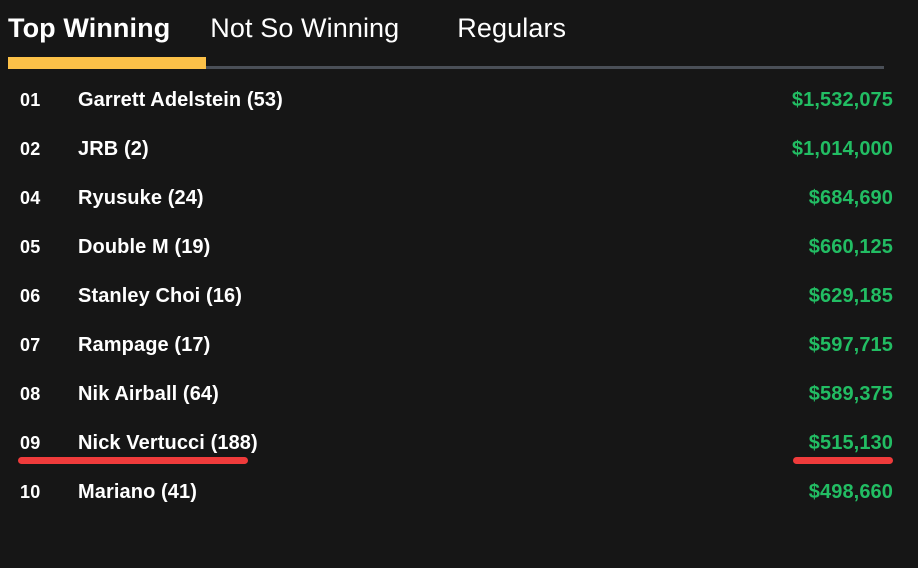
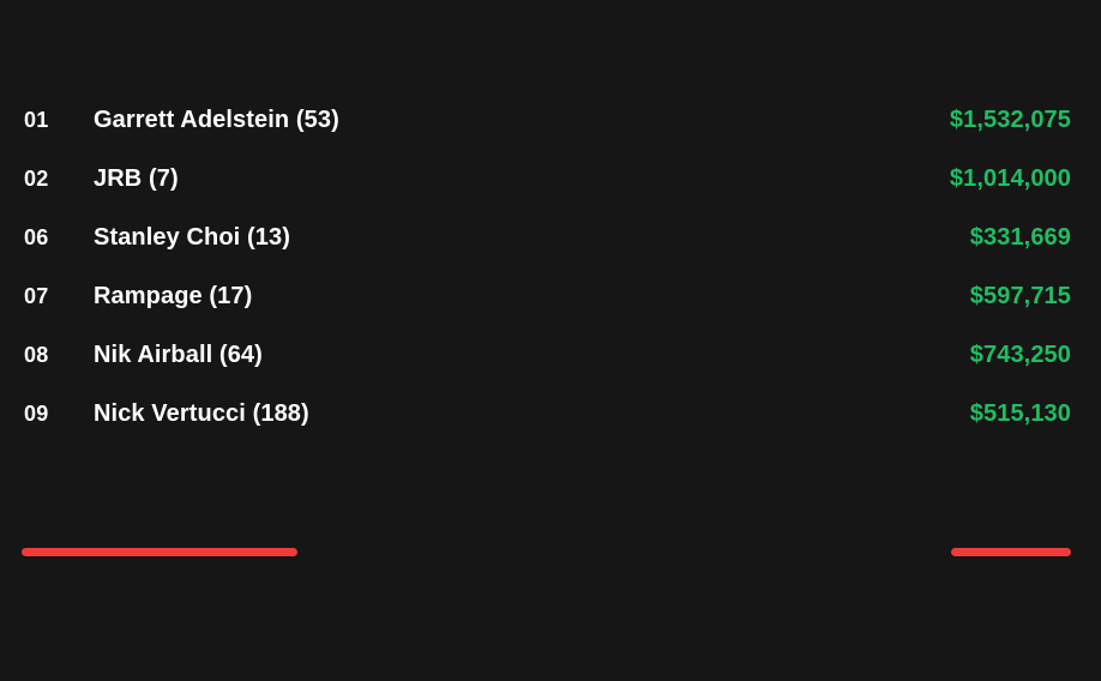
- Top Winning
- Not So Winning
- Regulars
  01
  Garrett Adelstein (53)
  $1,532,075
  02
- JRB (2)
+ JRB (7)
  $1,014,000
- 04
- Ryusuke (24)
- $684,690
- 05
- Double M (19)
- $660,125
  06
- Stanley Choi (16)
+ Stanley Choi (13)
- $629,185
+ $331,669
  07
  Rampage (17)
  $597,715
  08
  Nik Airball (64)
- $589,375
+ $743,250
  09
  Nick Vertucci (188)
  $515,130
- 10
- Mariano (41)
- $498,660
